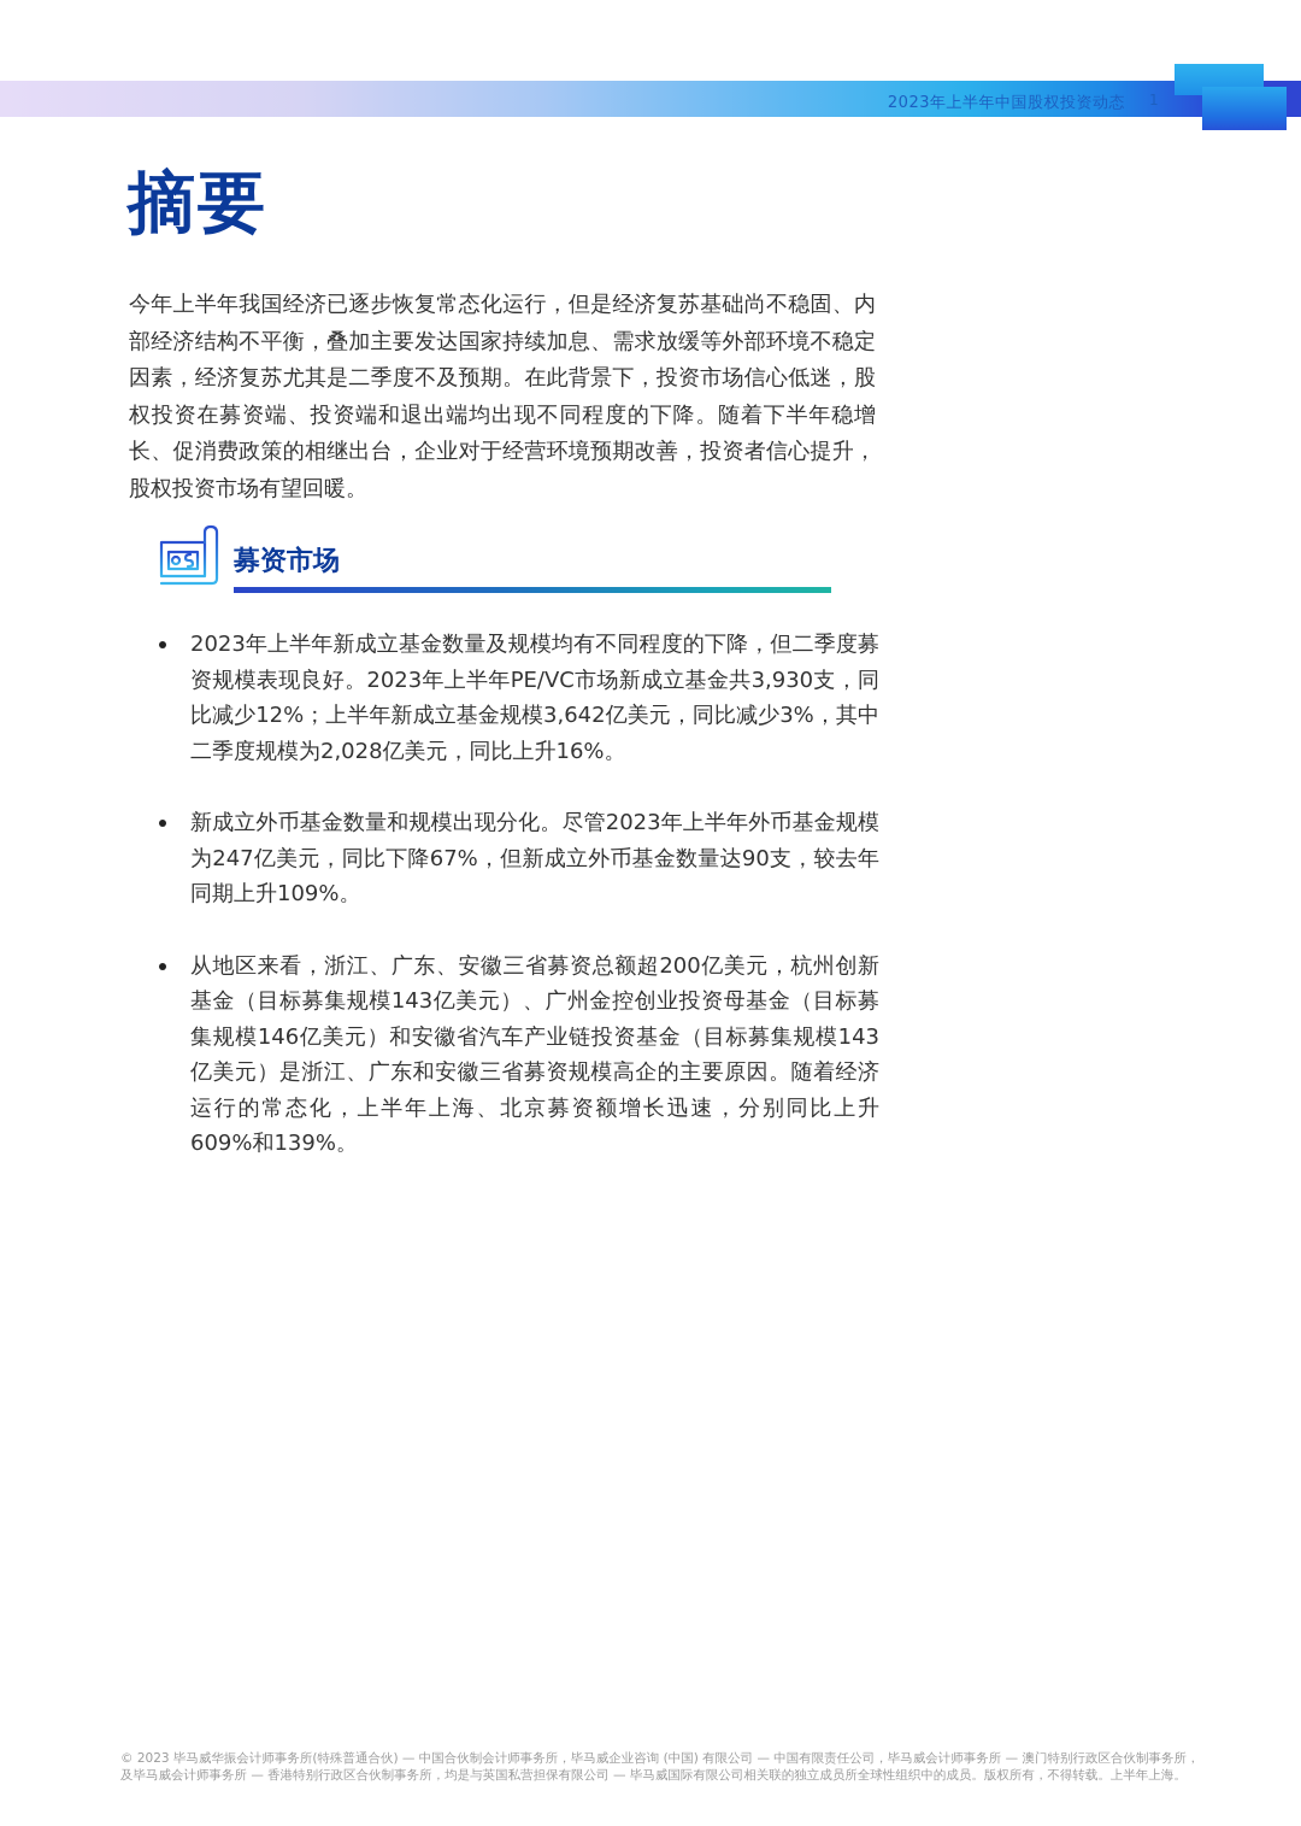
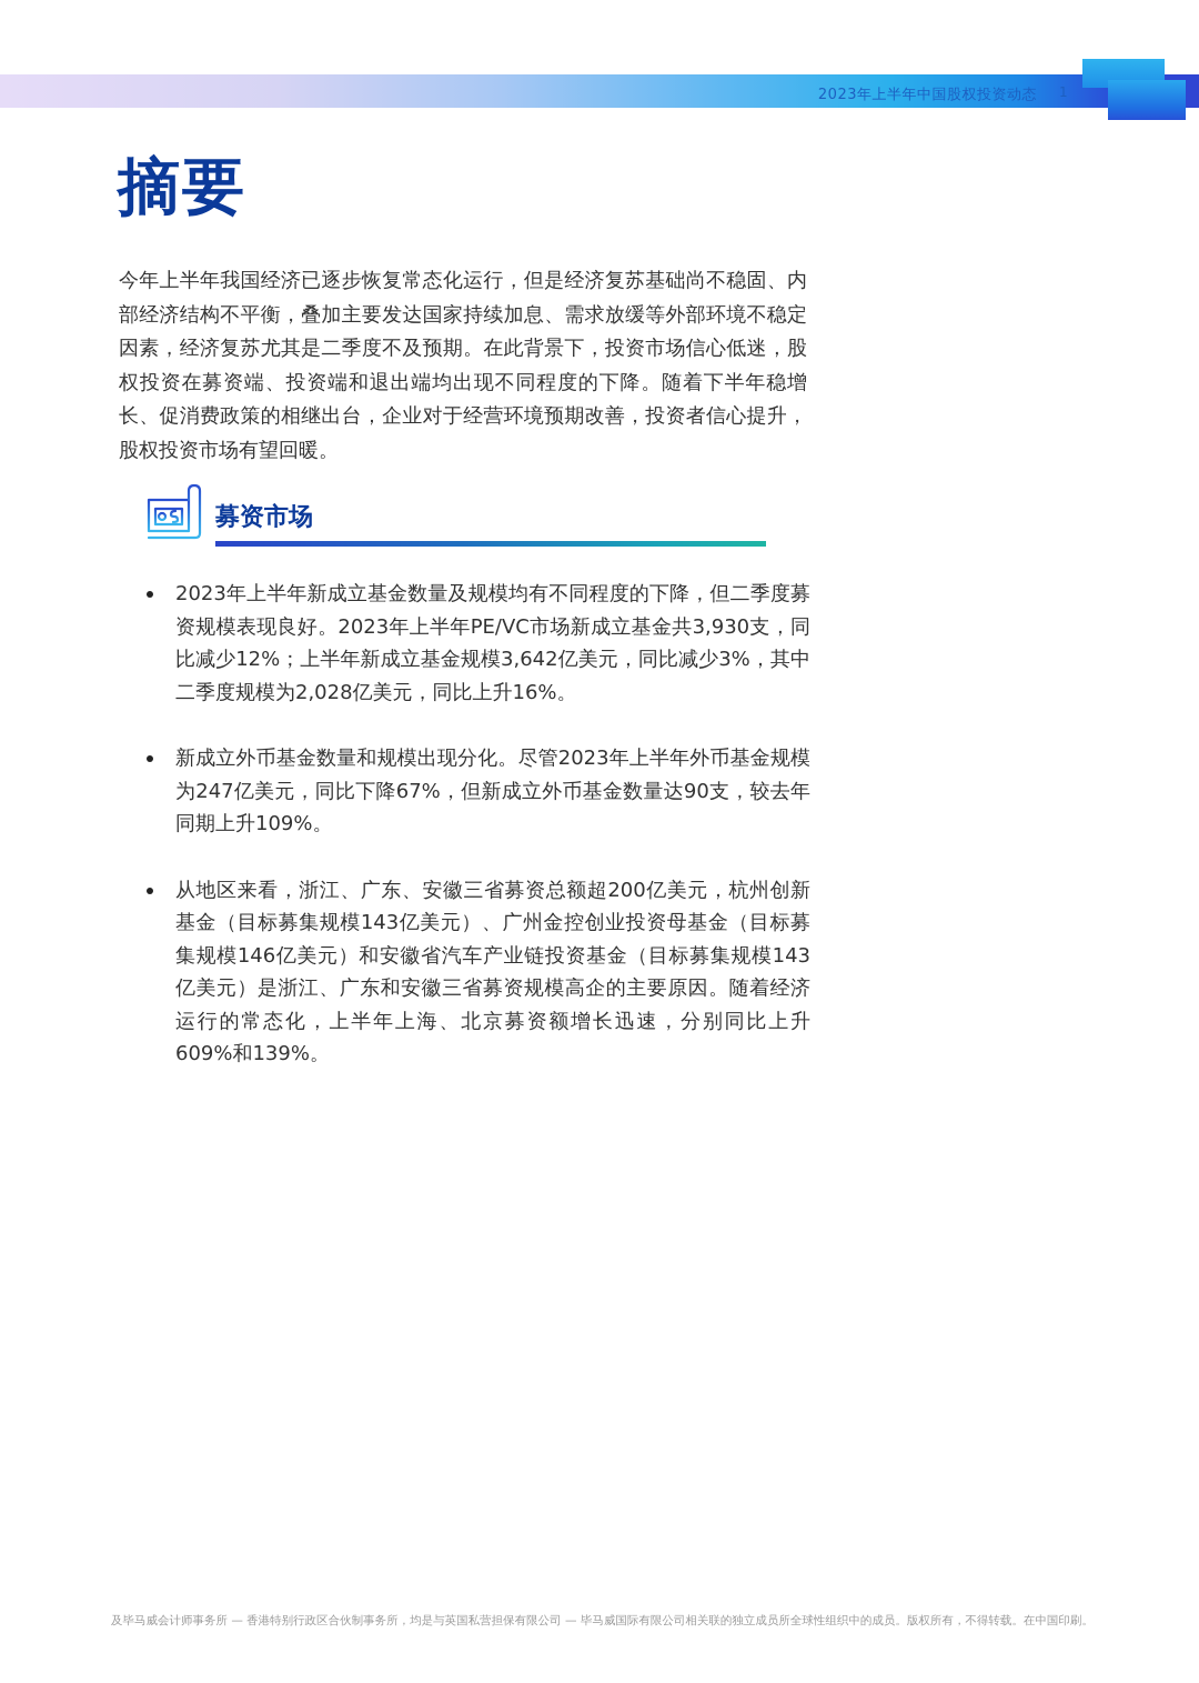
  2023年上半年中国股权投资动态
  1
  摘要
  今年上半年我国经济已逐步恢复常态化运行，但是经济复苏基础尚不稳固、内部经济结构不平衡，叠加主要发达国家持续加息、需求放缓等外部环境不稳定因素，经济复苏尤其是二季度不及预期。在此背景下，投资市场信心低迷，股权投资在募资端、投资端和退出端均出现不同程度的下降。随着下半年稳增长、促消费政策的相继出台，企业对于经营环境预期改善，投资者信心提升，股权投资市场有望回暖。
  募资市场
  2023年上半年新成立基金数量及规模均有不同程度的下降，但二季度募资规模表现良好。2023年上半年PE/VC市场新成立基金共3,930支，同比减少12%；上半年新成立基金规模3,642亿美元，同比减少3%，其中二季度规模为2,028亿美元，同比上升16%。
  新成立外币基金数量和规模出现分化。尽管2023年上半年外币基金规模为247亿美元，同比下降67%，但新成立外币基金数量达90支，较去年同期上升109%。
  从地区来看，浙江、广东、安徽三省募资总额超200亿美元，杭州创新基金（目标募集规模143亿美元）、广州金控创业投资母基金（目标募集规模146亿美元）和安徽省汽车产业链投资基金（目标募集规模143亿美元）是浙江、广东和安徽三省募资规模高企的主要原因。随着经济运行的常态化，上半年上海、北京募资额增长迅速，分别同比上升609%和139%。
- © 2023 毕马威华振会计师事务所(特殊普通合伙) — 中国合伙制会计师事务所，毕马威企业咨询 (中国) 有限公司 — 中国有限责任公司，毕马威会计师事务所 — 澳门特别行政区合伙制事务所，
- 及毕马威会计师事务所 — 香港特别行政区合伙制事务所，均是与英国私营担保有限公司 — 毕马威国际有限公司相关联的独立成员所全球性组织中的成员。版权所有，不得转载。上半年上海。
+ 及毕马威会计师事务所 — 香港特别行政区合伙制事务所，均是与英国私营担保有限公司 — 毕马威国际有限公司相关联的独立成员所全球性组织中的成员。版权所有，不得转载。在中国印刷。
